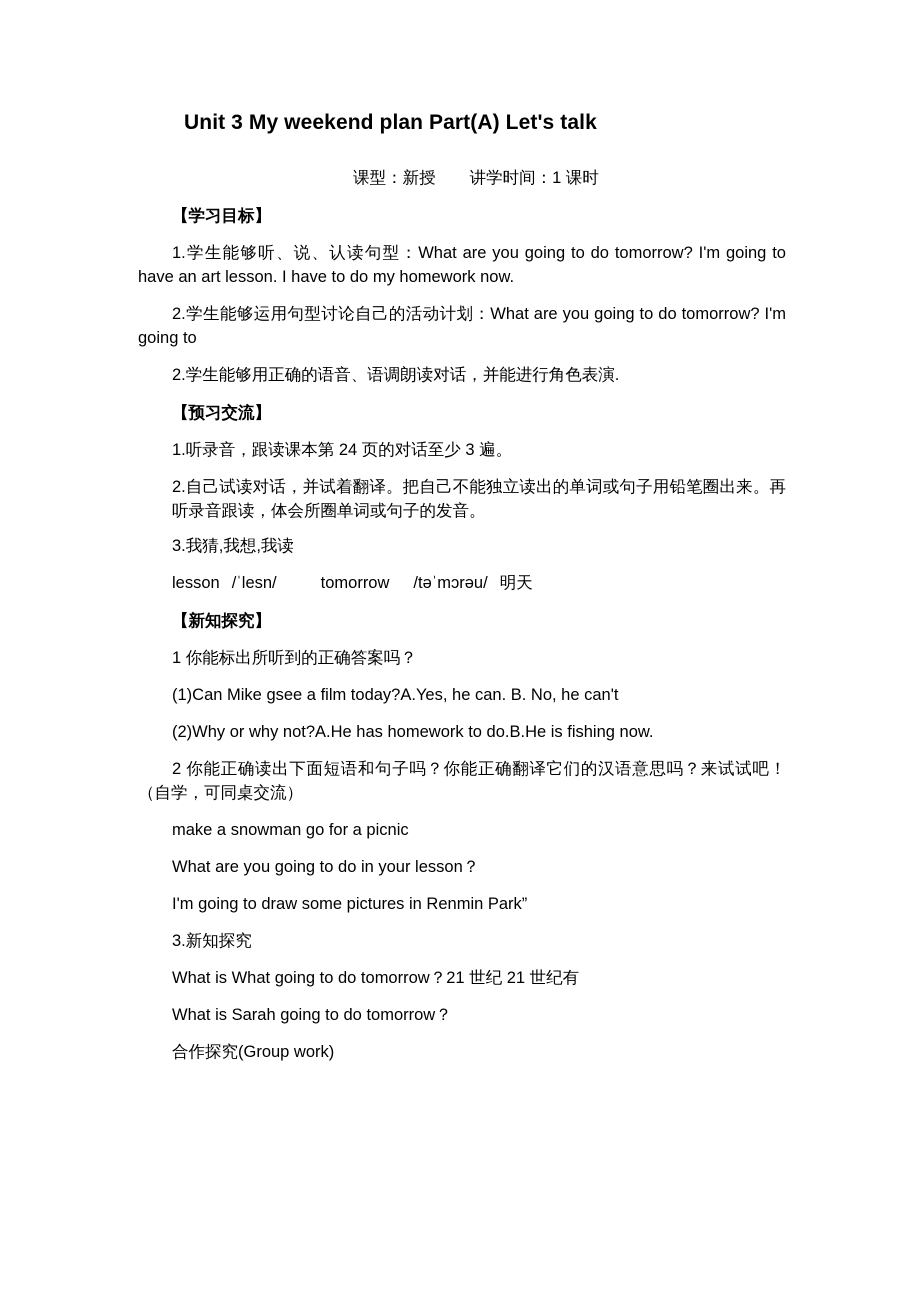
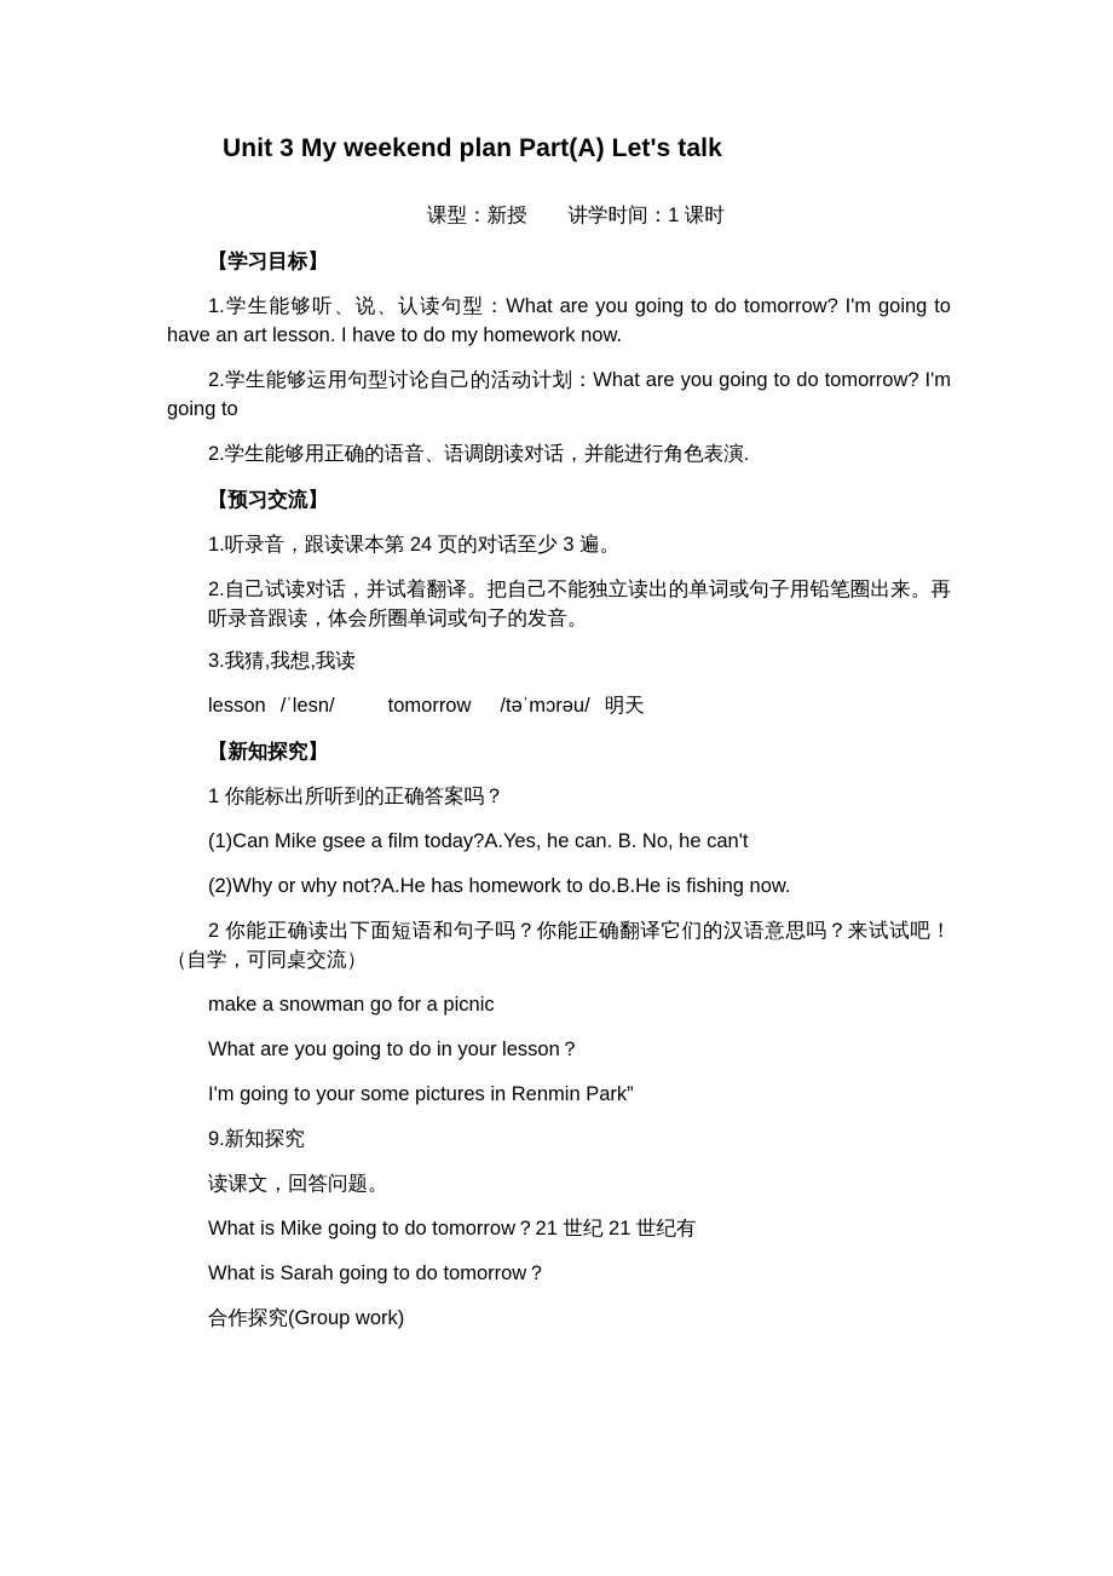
  Unit 3 My weekend plan Part(A) Let's talk
  课型：新授 讲学时间：1 课时
  【学习目标】
  1.学生能够听、说、认读句型：What are you going to do tomorrow? I'm going to have an art lesson. I have to do my homework now.
  2.学生能够运用句型讨论自己的活动计划：What are you going to do tomorrow? I'm going to
  2.学生能够用正确的语音、语调朗读对话，并能进行角色表演.
  【预习交流】
  1.听录音，跟读课本第 24 页的对话至少 3 遍。
  2.自己试读对话，并试着翻译。把自己不能独立读出的单词或句子用铅笔圈出来。再听录音跟读，体会所圈单词或句子的发音。
  3.我猜,我想,我读
  lesson /ˈlesn/ tomorrow /təˈmɔrəu/ 明天
  【新知探究】
  1 你能标出所听到的正确答案吗？
  (1)Can Mike gsee a film today?A.Yes, he can. B. No, he can't
  (2)Why or why not?A.He has homework to do.B.He is fishing now.
  2 你能正确读出下面短语和句子吗？你能正确翻译它们的汉语意思吗？来试试吧！（自学，可同桌交流）
  make a snowman go for a picnic
  What are you going to do in your lesson？
- I'm going to draw some pictures in Renmin Park”
+ I'm going to your some pictures in Renmin Park”
- 3.新知探究
+ 9.新知探究
+ 读课文，回答问题。
- What is What going to do tomorrow？21 世纪 21 世纪有
+ What is Mike going to do tomorrow？21 世纪 21 世纪有
  What is Sarah going to do tomorrow？
  合作探究(Group work)
